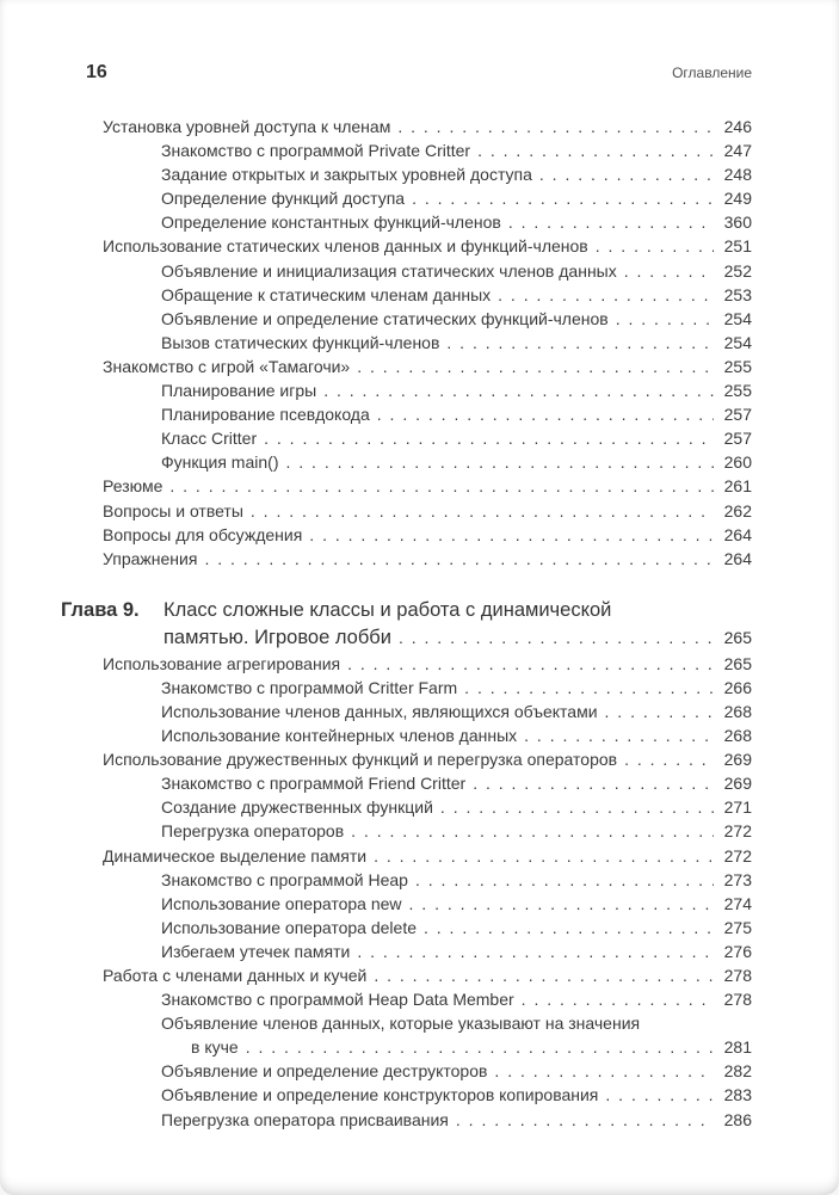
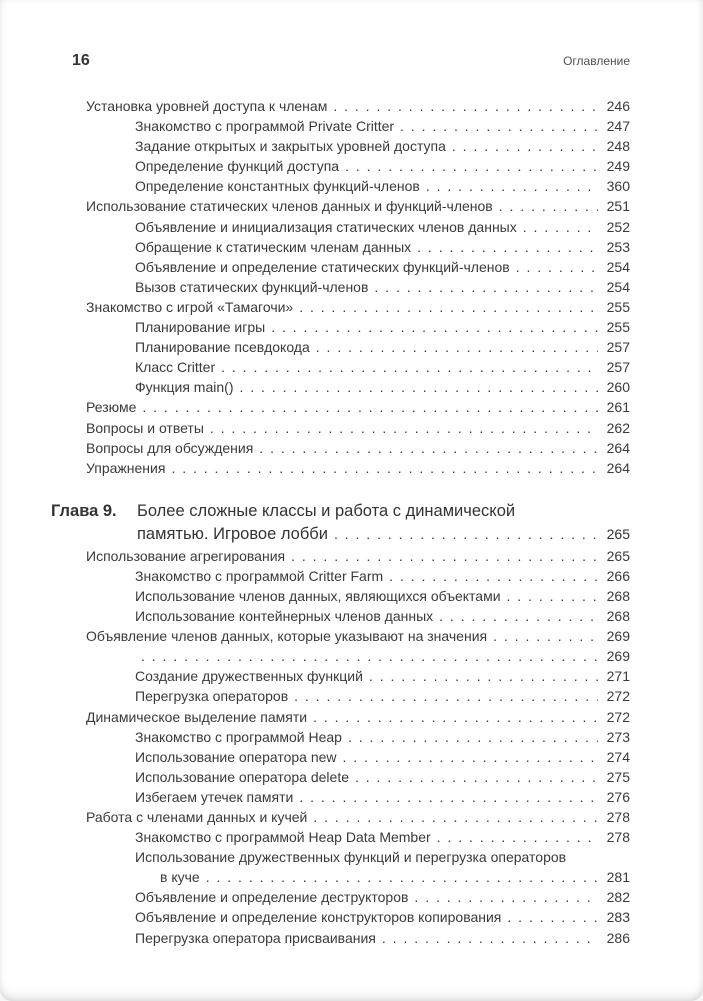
  16
  Оглавление
  Установка уровней доступа к членам
  246
  Знакомство с программой Private Critter
  247
  Задание открытых и закрытых уровней доступа
  248
  Определение функций доступа
  249
  Определение константных функций-членов
  360
  Использование статических членов данных и функций-членов
  251
  Объявление и инициализация статических членов данных
  252
  Обращение к статическим членам данных
  253
  Объявление и определение статических функций-членов
  254
  Вызов статических функций-членов
  254
  Знакомство с игрой «Тамагочи»
  255
  Планирование игры
  255
  Планирование псевдокода
  257
  Класс Critter
  257
  Функция main()
  260
  Резюме
  261
  Вопросы и ответы
  262
  Вопросы для обсуждения
  264
  Упражнения
  264
  Глава 9.
- Класс сложные классы и работа с динамической
+ Более сложные классы и работа с динамической
  памятью. Игровое лобби
  265
  Использование агрегирования
  265
  Знакомство с программой Critter Farm
  266
  Использование членов данных, являющихся объектами
  268
  Использование контейнерных членов данных
  268
- Использование дружественных функций и перегрузка операторов
+ Объявление членов данных, которые указывают на значения
  269
- Знакомство с программой Friend Critter
  269
  Создание дружественных функций
  271
  Перегрузка операторов
  272
  Динамическое выделение памяти
  272
  Знакомство с программой Heap
  273
  Использование оператора new
  274
  Использование оператора delete
  275
  Избегаем утечек памяти
  276
  Работа с членами данных и кучей
  278
  Знакомство с программой Heap Data Member
  278
- Объявление членов данных, которые указывают на значения
+ Использование дружественных функций и перегрузка операторов
  в куче
  281
  Объявление и определение деструкторов
  282
  Объявление и определение конструкторов копирования
  283
  Перегрузка оператора присваивания
  286
